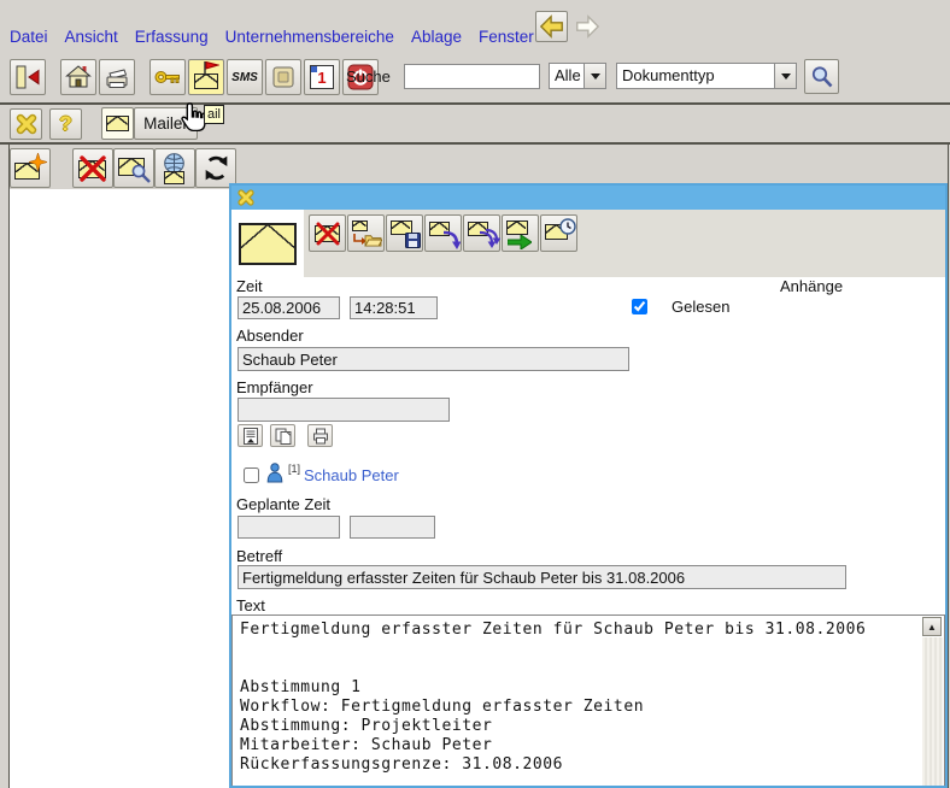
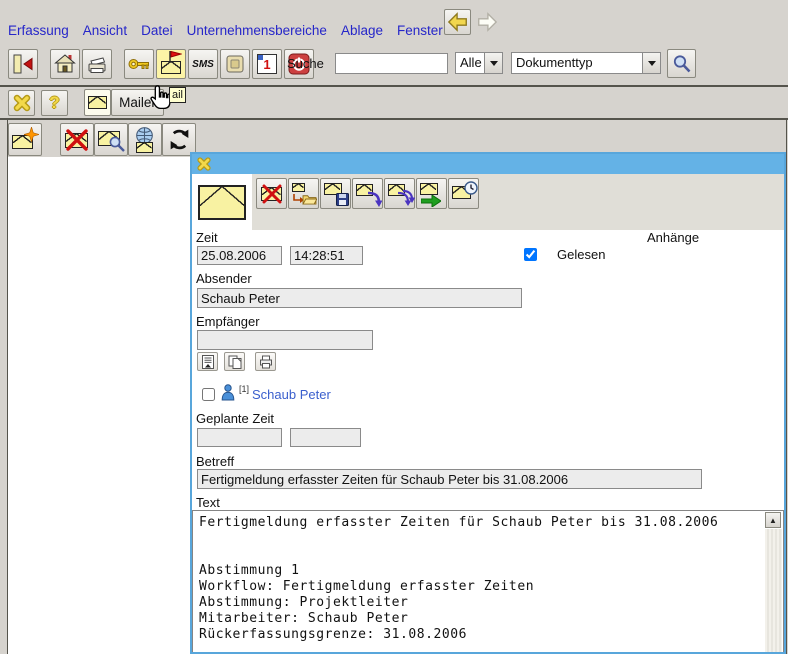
- Datei
+ Erfassung
  Ansicht
- Erfassung
+ Datei
  Unternehmensbereiche
  Ablage
  Fenster
  SMS
  1
  Suche
  Alle
  Dokumenttyp
  ?
  Maile
  ail
  Zeit
  25.08.2006
  14:28:51
  Anhänge
  Gelesen
  Absender
  Schaub Peter
  Empfänger
  [1]
  Schaub Peter
  Geplante Zeit
  Betreff
  Fertigmeldung erfasster Zeiten für Schaub Peter bis 31.08.2006
  Text
  Fertigmeldung erfasster Zeiten für Schaub Peter bis 31.08.2006
  Abstimmung 1
  Workflow: Fertigmeldung erfasster Zeiten
  Abstimmung: Projektleiter
  Mitarbeiter: Schaub Peter
  Rückerfassungsgrenze: 31.08.2006
  ▲
